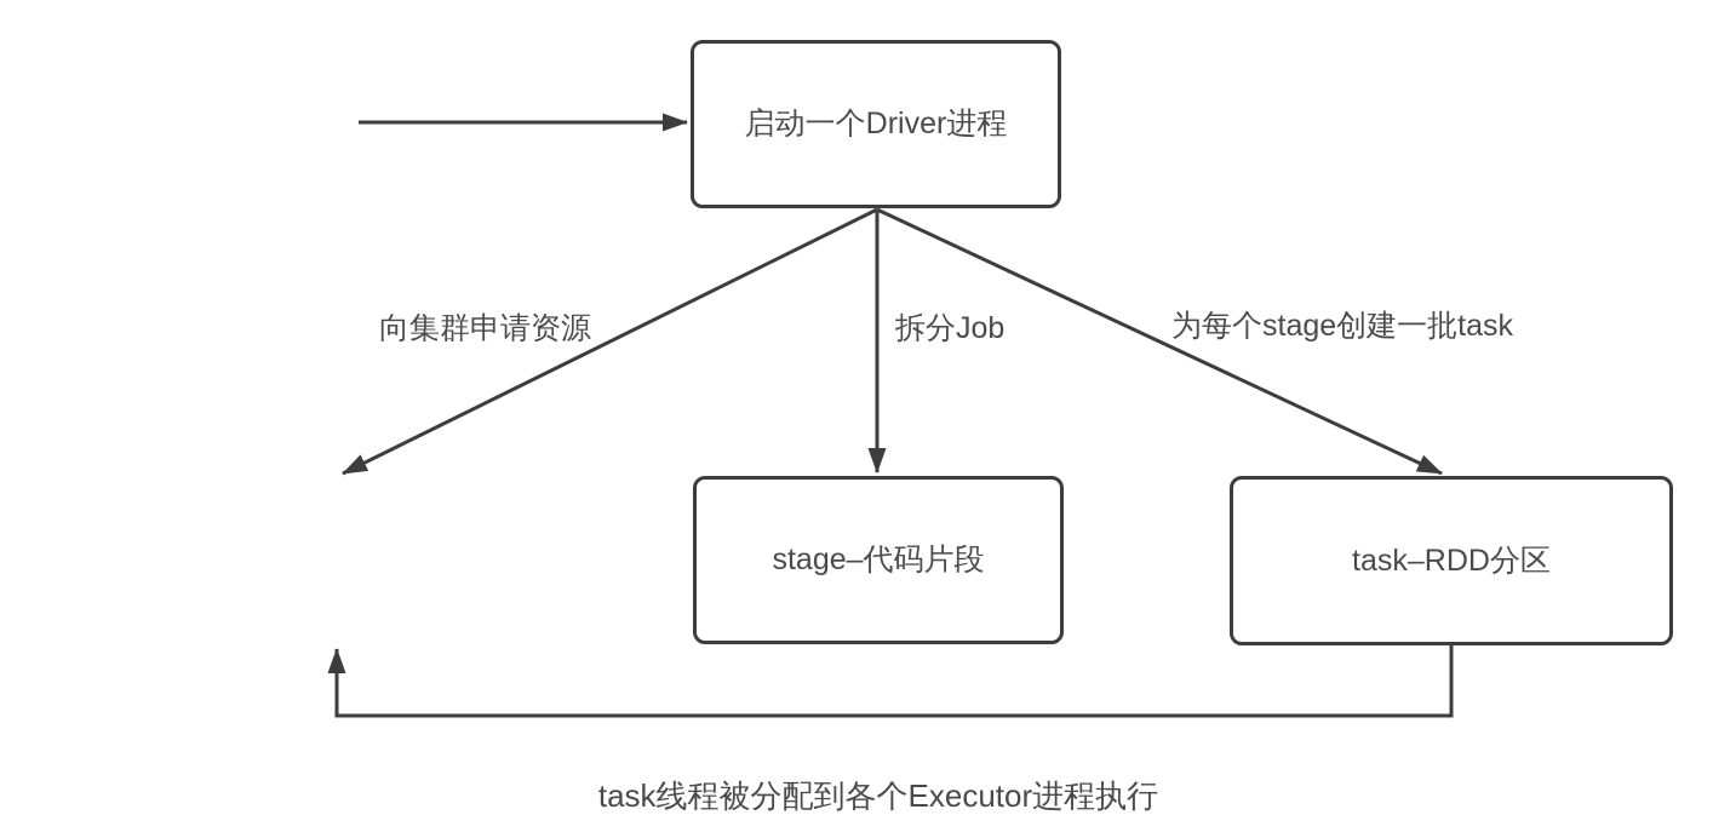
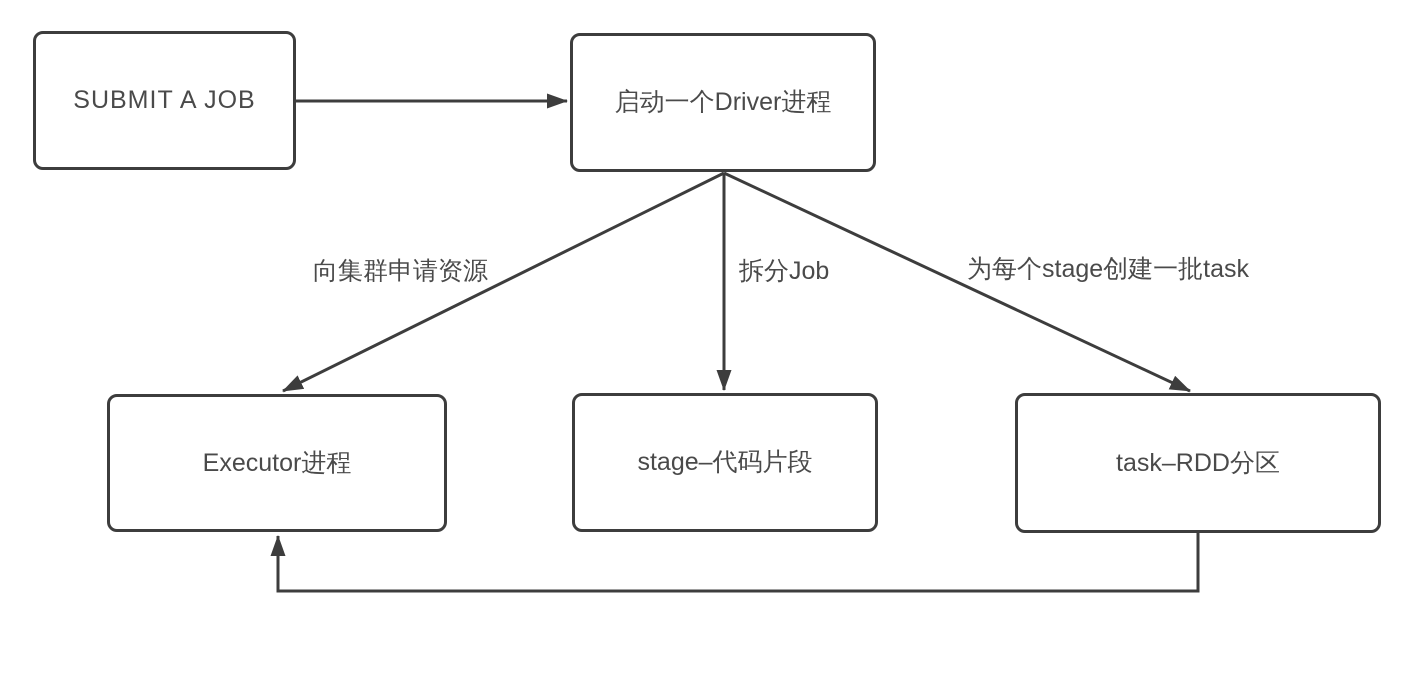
+ SUBMIT A JOB
  启动一个Driver进程
+ Executor进程
  stage–代码片段
  task–RDD分区
  向集群申请资源
  拆分Job
  为每个stage创建一批task
- task线程被分配到各个Executor进程执行
